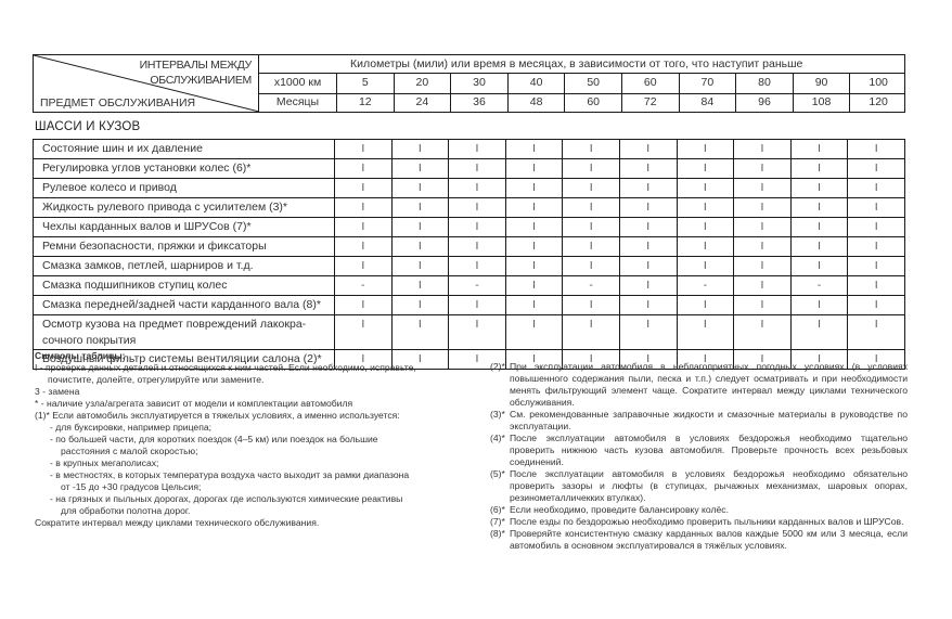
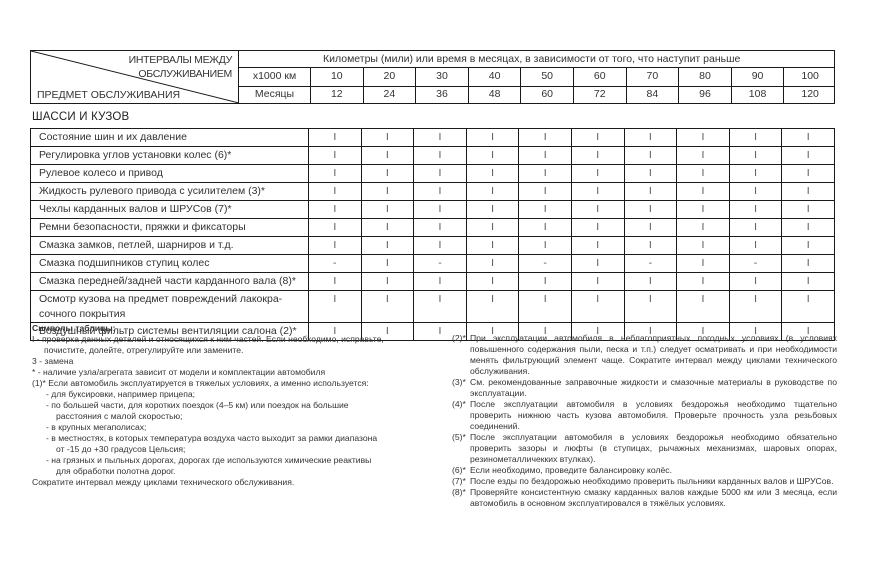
  ИНТЕРВАЛЫ МЕЖДУ
  ОБСЛУЖИВАНИЕМ
  ПРЕДМЕТ ОБСЛУЖИВАНИЯ
  Километры (мили) или время в месяцах, в зависимости от того, что наступит раньше
  x1000 км
- 5
+ 10
  20
  30
  40
  50
  60
  70
  80
  90
  100
  Месяцы
  12
  24
  36
  48
  60
  72
  84
  96
  108
  120
  ШАССИ И КУЗОВ
  Состояние шин и их давление	I	I	I	I	I	I	I	I	I	I
  Регулировка углов установки колес (6)*	I	I	I	I	I	I	I	I	I	I
  Рулевое колесо и привод	I	I	I	I	I	I	I	I	I	I
  Жидкость рулевого привода с усилителем (3)*	I	I	I	I	I	I	I	I	I	I
  Чехлы карданных валов и ШРУСов (7)*	I	I	I	I	I	I	I	I	I	I
  Ремни безопасности, пряжки и фиксаторы	I	I	I	I	I	I	I	I	I	I
  Смазка замков, петлей, шарниров и т.д.	I	I	I	I	I	I	I	I	I	I
  Смазка подшипников ступиц колес	-	I	-	I	-	I	-	I	-	I
  Смазка передней/задней части карданного вала (8)*	I	I	I	I	I	I	I	I	I	I
  Осмотр кузова на предмет повреждений лакокра-сочного покрытия	I	I	I	I	I	I	I	I	I	I
  Воздушный фильтр системы вентиляции салона (2)*	I	I	I	I	I	I	I	I	I	I
  Символы таблицы:
  I - проверка данных деталей и относящихся к ним частей. Если необходимо, исправьте,
  почистите, долейте, отрегулируйте или замените.
  3 - замена
  * - наличие узла/агрегата зависит от модели и комплектации автомобиля
  (1)* Если автомобиль эксплуатируется в тяжелых условиях, а именно используется:
  - для буксировки, например прицепа;
  - по большей части, для коротких поездок (4–5 км) или поездок на большие
  расстояния с малой скоростью;
  - в крупных мегаполисах;
  - в местностях, в которых температура воздуха часто выходит за рамки диапазона
  от -15 до +30 градусов Цельсия;
  - на грязных и пыльных дорогах, дорогах где используются химические реактивы
  для обработки полотна дорог.
  Сократите интервал между циклами технического обслуживания.
  (2)*
  При эксплуатации автомобиля в неблагоприятных погодных условиях (в условиях повышенного содержания пыли, песка и т.п.) следует осматривать и при необходимости менять фильтрующий элемент чаще. Сократите интервал между циклами технического обслуживания.
  (3)*
  См. рекомендованные заправочные жидкости и смазочные материалы в руководстве по эксплуатации.
  (4)*
- После эксплуатации автомобиля в условиях бездорожья необходимо тщательно проверить нижнюю часть кузова автомобиля. Проверьте прочность всех резьбовых соединений.
+ После эксплуатации автомобиля в условиях бездорожья необходимо тщательно проверить нижнюю часть кузова автомобиля. Проверьте прочность узла резьбовых соединений.
  (5)*
  После эксплуатации автомобиля в условиях бездорожья необходимо обязательно проверить зазоры и люфты (в ступицах, рычажных механизмах, шаровых опорах, резинометалличекких втулках).
  (6)*
  Если необходимо, проведите балансировку колёс.
  (7)*
  После езды по бездорожью необходимо проверить пыльники карданных валов и ШРУСов.
  (8)*
  Проверяйте консистентную смазку карданных валов каждые 5000 км или 3 месяца, если автомобиль в основном эксплуатировался в тяжёлых условиях.
